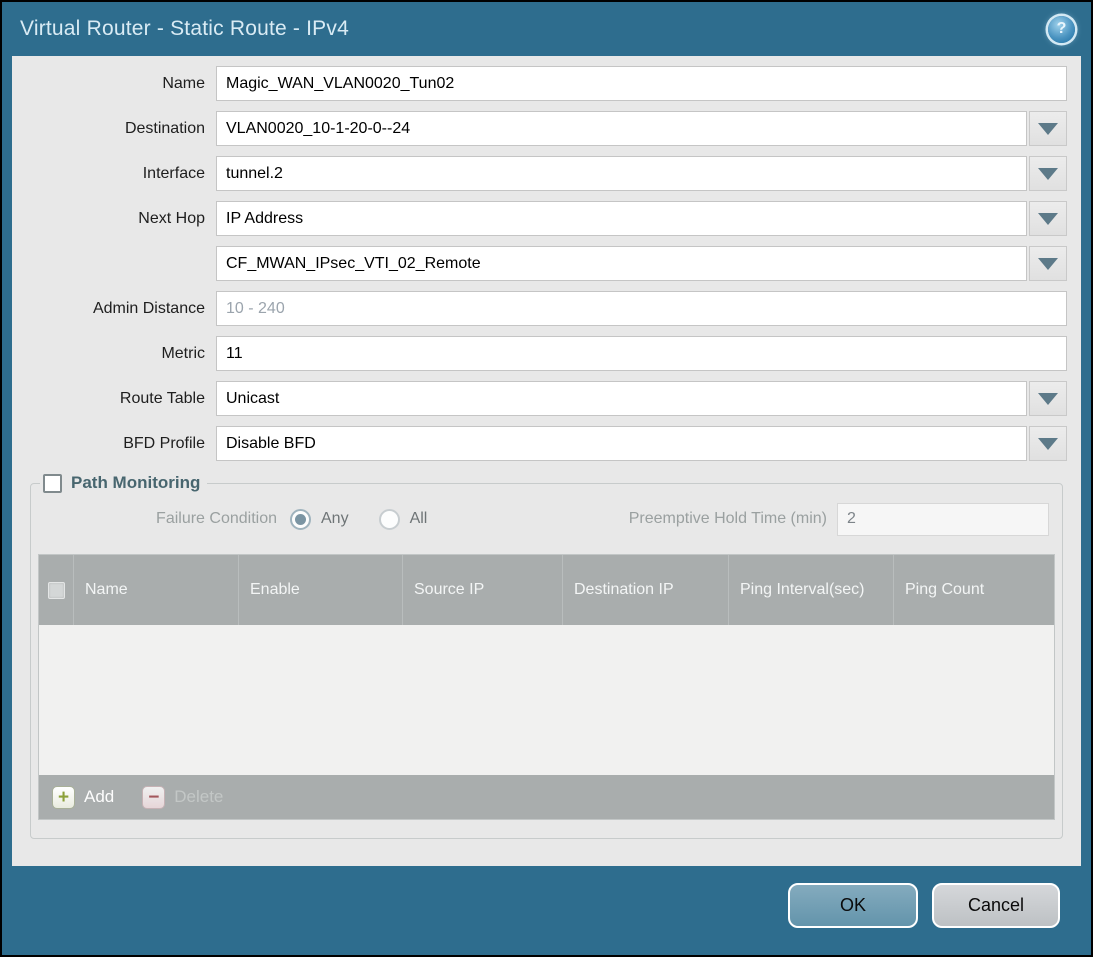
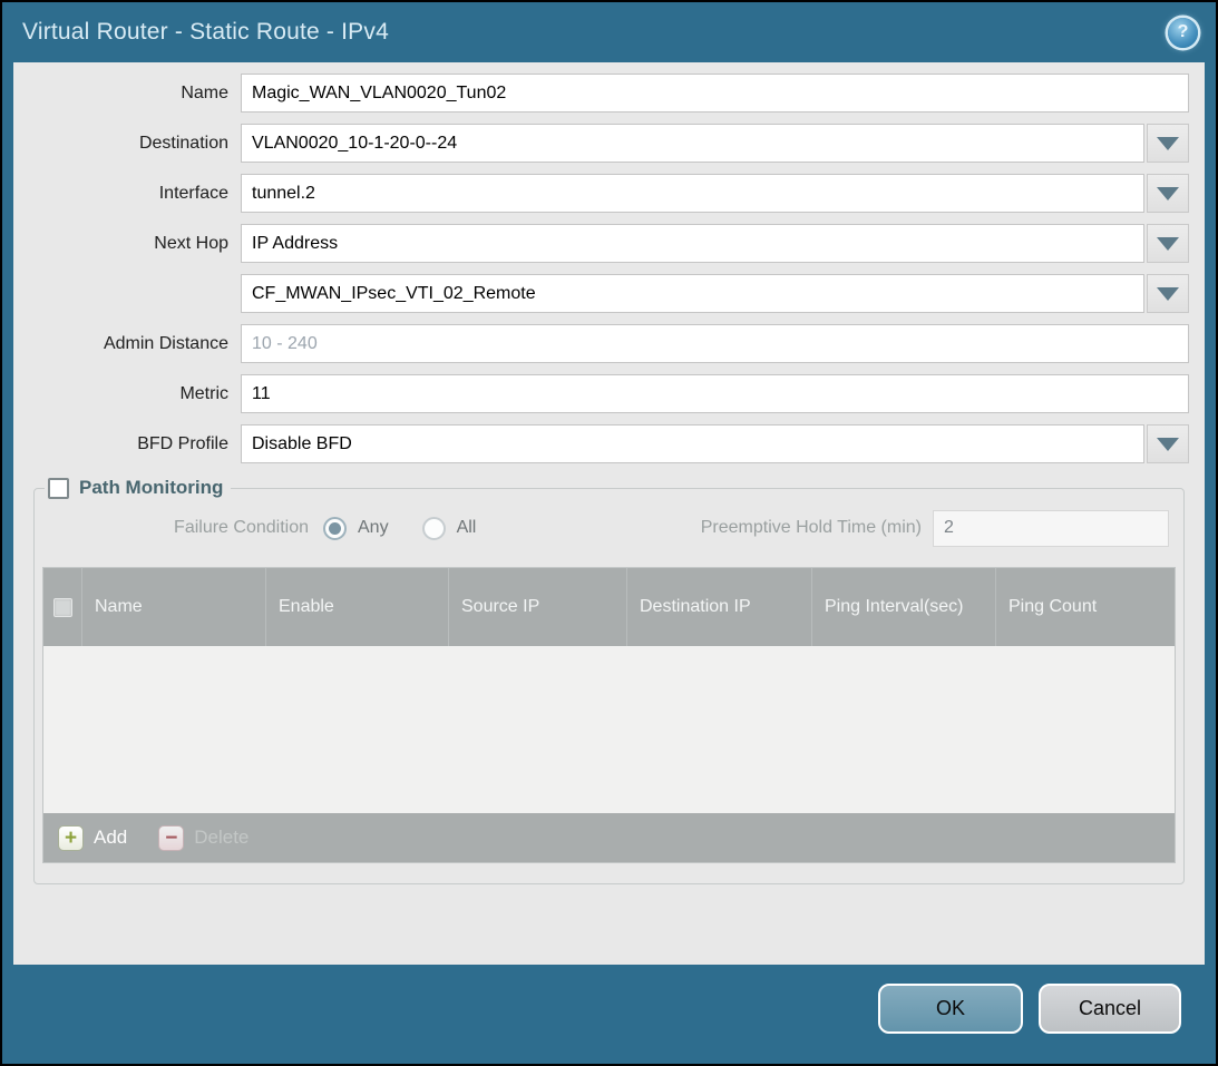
  Virtual Router - Static Route - IPv4
  ?
  Name
  Magic_WAN_VLAN0020_Tun02
  Destination
  VLAN0020_10-1-20-0--24
  Interface
  tunnel.2
  Next Hop
  IP Address
  CF_MWAN_IPsec_VTI_02_Remote
  Admin Distance
  10 - 240
  Metric
  11
- Route Table
- Unicast
  BFD Profile
  Disable BFD
  Path Monitoring
  Failure Condition
  Any
  All
  Preemptive Hold Time (min)
  2
  Name
  Enable
  Source IP
  Destination IP
  Ping Interval(sec)
  Ping Count
  +
  Add
  −
  Delete
  OK
  Cancel
